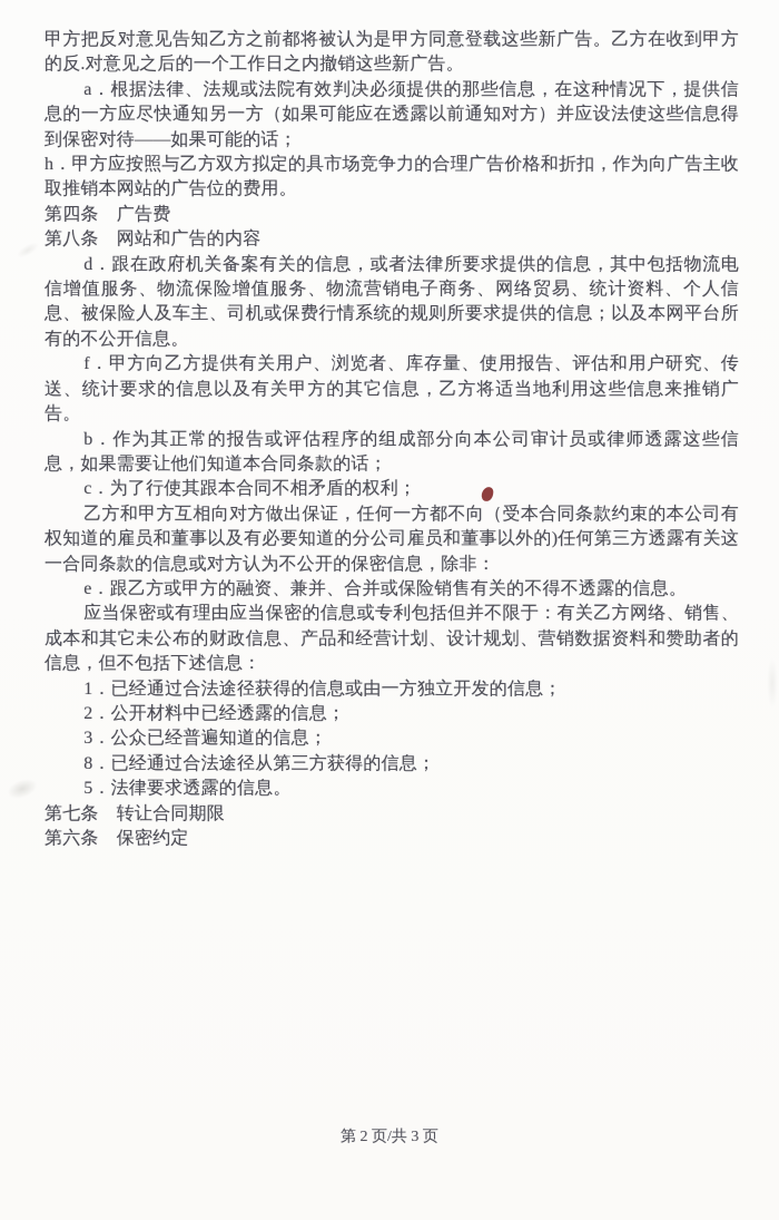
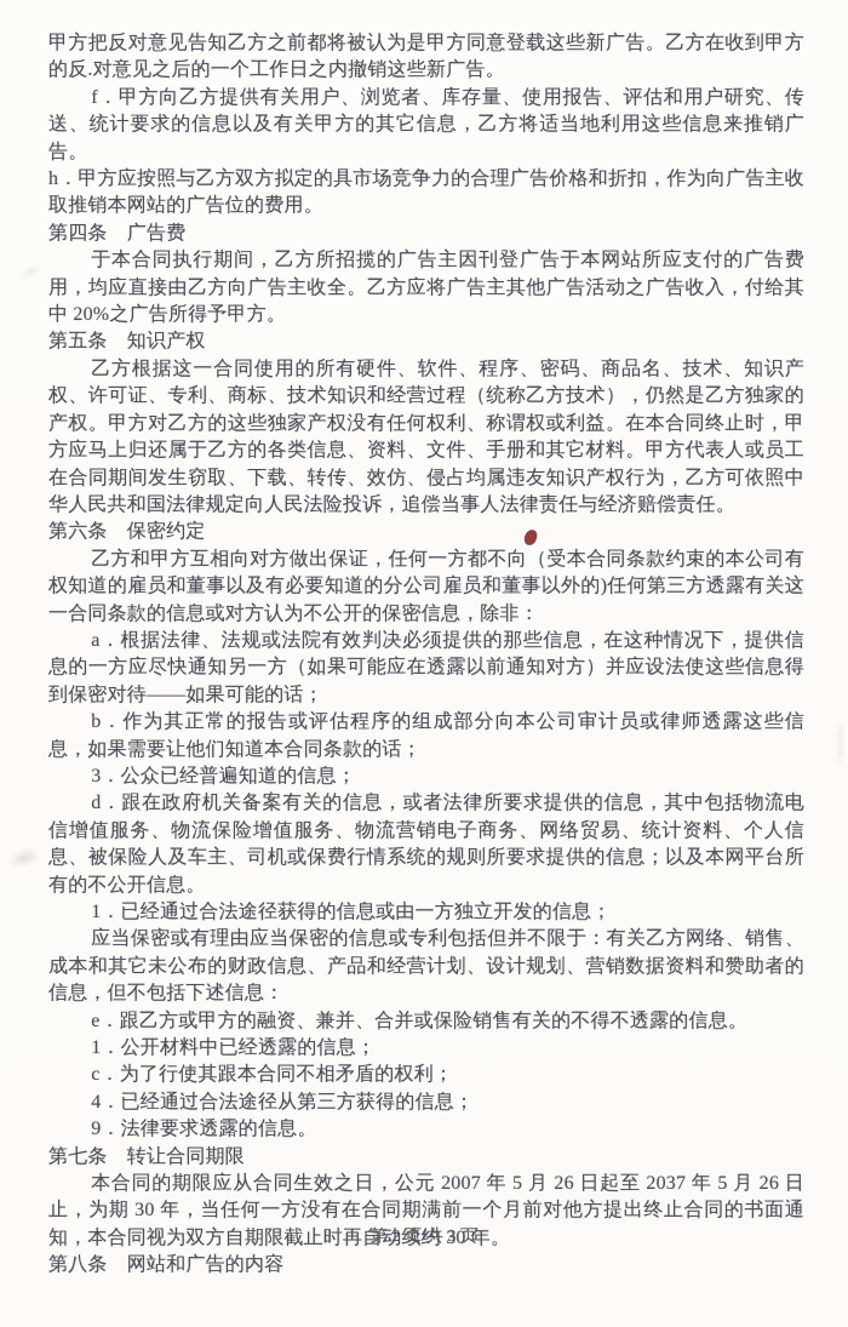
  甲方把反对意见告知乙方之前都将被认为是甲方同意登载这些新广告。乙方在收到甲方的反.对意见之后的一个工作日之内撤销这些新广告。
- a．根据法律、法规或法院有效判决必须提供的那些信息，在这种情况下，提供信息的一方应尽快通知另一方（如果可能应在透露以前通知对方）并应设法使这些信息得到保密对待——如果可能的话；
+ f．甲方向乙方提供有关用户、浏览者、库存量、使用报告、评估和用户研究、传送、统计要求的信息以及有关甲方的其它信息，乙方将适当地利用这些信息来推销广告。
  h．甲方应按照与乙方双方拟定的具市场竞争力的合理广告价格和折扣，作为向广告主收取推销本网站的广告位的费用。
  第四条 广告费
+ 于本合同执行期间，乙方所招揽的广告主因刊登广告于本网站所应支付的广告费用，均应直接由乙方向广告主收全。乙方应将广告主其他广告活动之广告收入，付给其中 20%之广告所得予甲方。
+ 第五条 知识产权
+ 乙方根据这一合同使用的所有硬件、软件、程序、密码、商品名、技术、知识产权、许可证、专利、商标、技术知识和经营过程（统称乙方技术），仍然是乙方独家的产权。甲方对乙方的这些独家产权没有任何权利、称谓权或利益。在本合同终止时，甲方应马上归还属于乙方的各类信息、资料、文件、手册和其它材料。甲方代表人或员工在合同期间发生窃取、下载、转传、效仿、侵占均属违友知识产权行为，乙方可依照中华人民共和国法律规定向人民法险投诉，追偿当事人法律责任与经济赔偿责任。
- 第八条 网站和广告的内容
+ 第六条 保密约定
- d．跟在政府机关备案有关的信息，或者法律所要求提供的信息，其中包括物流电信增值服务、物流保险增值服务、物流营销电子商务、网络贸易、统计资料、个人信息、被保险人及车主、司机或保费行情系统的规则所要求提供的信息；以及本网平台所有的不公开信息。
+ 乙方和甲方互相向对方做出保证，任何一方都不向（受本合同条款约束的本公司有权知道的雇员和董事以及有必要知道的分公司雇员和董事以外的)任何第三方透露有关这一合同条款的信息或对方认为不公开的保密信息，除非：
- f．甲方向乙方提供有关用户、浏览者、库存量、使用报告、评估和用户研究、传送、统计要求的信息以及有关甲方的其它信息，乙方将适当地利用这些信息来推销广告。
+ a．根据法律、法规或法院有效判决必须提供的那些信息，在这种情况下，提供信息的一方应尽快通知另一方（如果可能应在透露以前通知对方）并应设法使这些信息得到保密对待——如果可能的话；
  b．作为其正常的报告或评估程序的组成部分向本公司审计员或律师透露这些信息，如果需要让他们知道本合同条款的话；
- c．为了行使其跟本合同不相矛盾的权利；
+ 3．公众已经普遍知道的信息；
- 乙方和甲方互相向对方做出保证，任何一方都不向（受本合同条款约束的本公司有权知道的雇员和董事以及有必要知道的分公司雇员和董事以外的)任何第三方透露有关这一合同条款的信息或对方认为不公开的保密信息，除非：
+ d．跟在政府机关备案有关的信息，或者法律所要求提供的信息，其中包括物流电信增值服务、物流保险增值服务、物流营销电子商务、网络贸易、统计资料、个人信息、被保险人及车主、司机或保费行情系统的规则所要求提供的信息；以及本网平台所有的不公开信息。
- e．跟乙方或甲方的融资、兼并、合并或保险销售有关的不得不透露的信息。
+ 1．已经通过合法途径获得的信息或由一方独立开发的信息；
  应当保密或有理由应当保密的信息或专利包括但并不限于：有关乙方网络、销售、成本和其它未公布的财政信息、产品和经营计划、设计规划、营销数据资料和赞助者的信息，但不包括下述信息：
- 1．已经通过合法途径获得的信息或由一方独立开发的信息；
+ e．跟乙方或甲方的融资、兼并、合并或保险销售有关的不得不透露的信息。
- 2．公开材料中已经透露的信息；
+ 1．公开材料中已经透露的信息；
- 3．公众已经普遍知道的信息；
+ c．为了行使其跟本合同不相矛盾的权利；
- 8．已经通过合法途径从第三方获得的信息；
+ 4．已经通过合法途径从第三方获得的信息；
- 5．法律要求透露的信息。
+ 9．法律要求透露的信息。
  第七条 转让合同期限
+ 本合同的期限应从合同生效之日，公元 2007 年 5 月 26 日起至 2037 年 5 月 26 日止，为期 30 年，当任何一方没有在合同期满前一个月前对他方提出终止合同的书面通知，本合同视为双方自期限截止时再自动续约 30 年。
- 第六条 保密约定
+ 第八条 网站和广告的内容
  第 2 页/共 3 页
